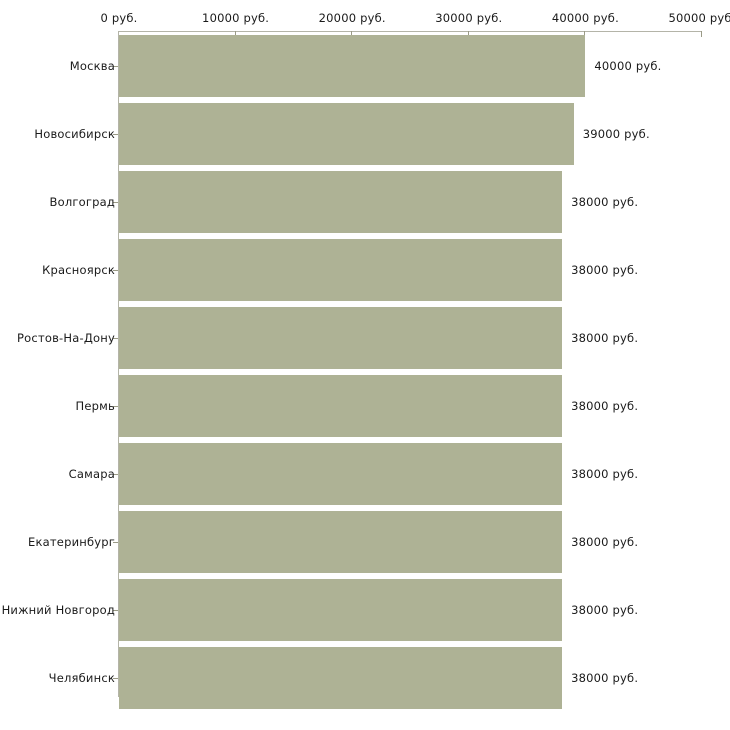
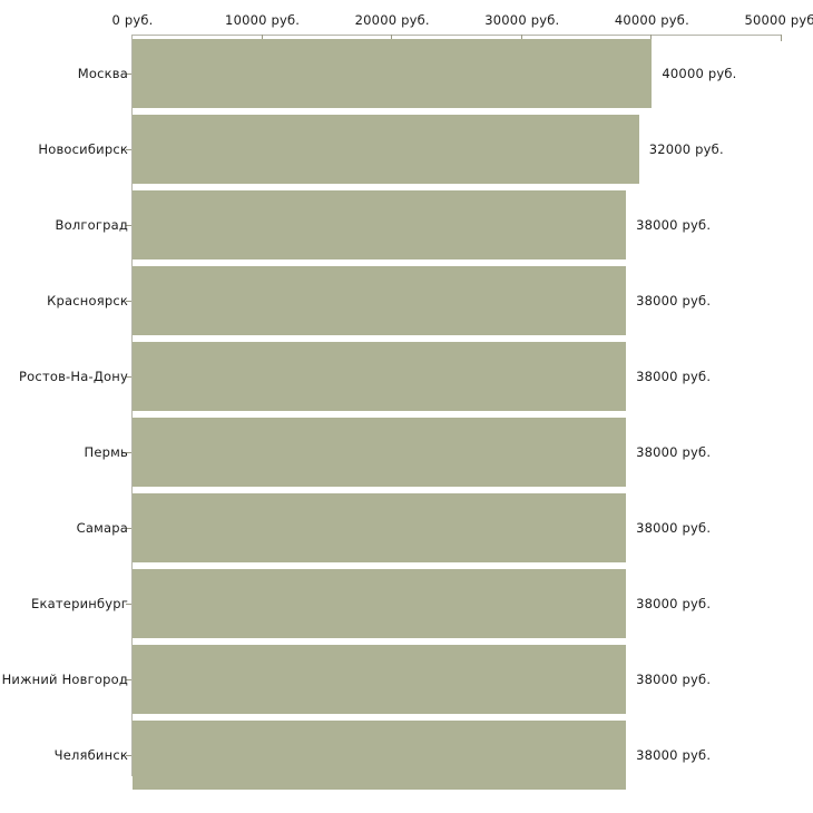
  0 руб.
  10000 руб.
  20000 руб.
  30000 руб.
  40000 руб.
  50000 руб
  Москва
  Новосибирск
  Волгоград
  Красноярск
  Ростов-На-Дону
  Пермь
  Самара
  Екатеринбург
  Нижний Новгород
  Челябинск
  40000 руб.
- 39000 руб.
+ 32000 руб.
  38000 руб.
  38000 руб.
  38000 руб.
  38000 руб.
  38000 руб.
  38000 руб.
  38000 руб.
  38000 руб.
